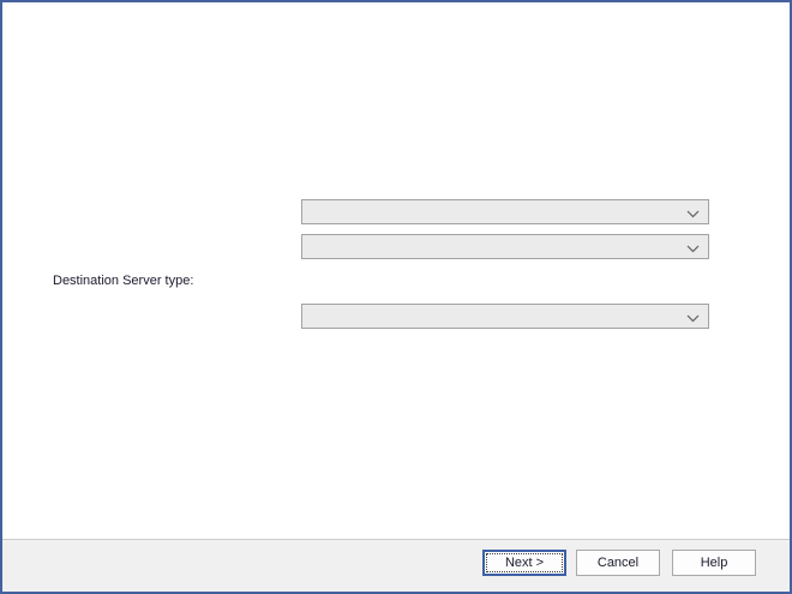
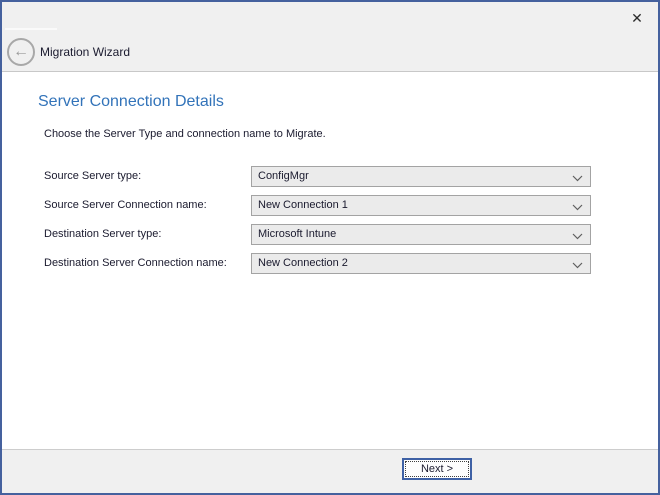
+ ✕
+ ←
+ Migration Wizard
+ Server Connection Details
+ Choose the Server Type and connection name to Migrate.
+ Source Server type:
+ ConfigMgr
+ Source Server Connection name:
+ New Connection 1
  Destination Server type:
+ Microsoft Intune
+ Destination Server Connection name:
+ New Connection 2
  Next >
- Cancel
- Help
